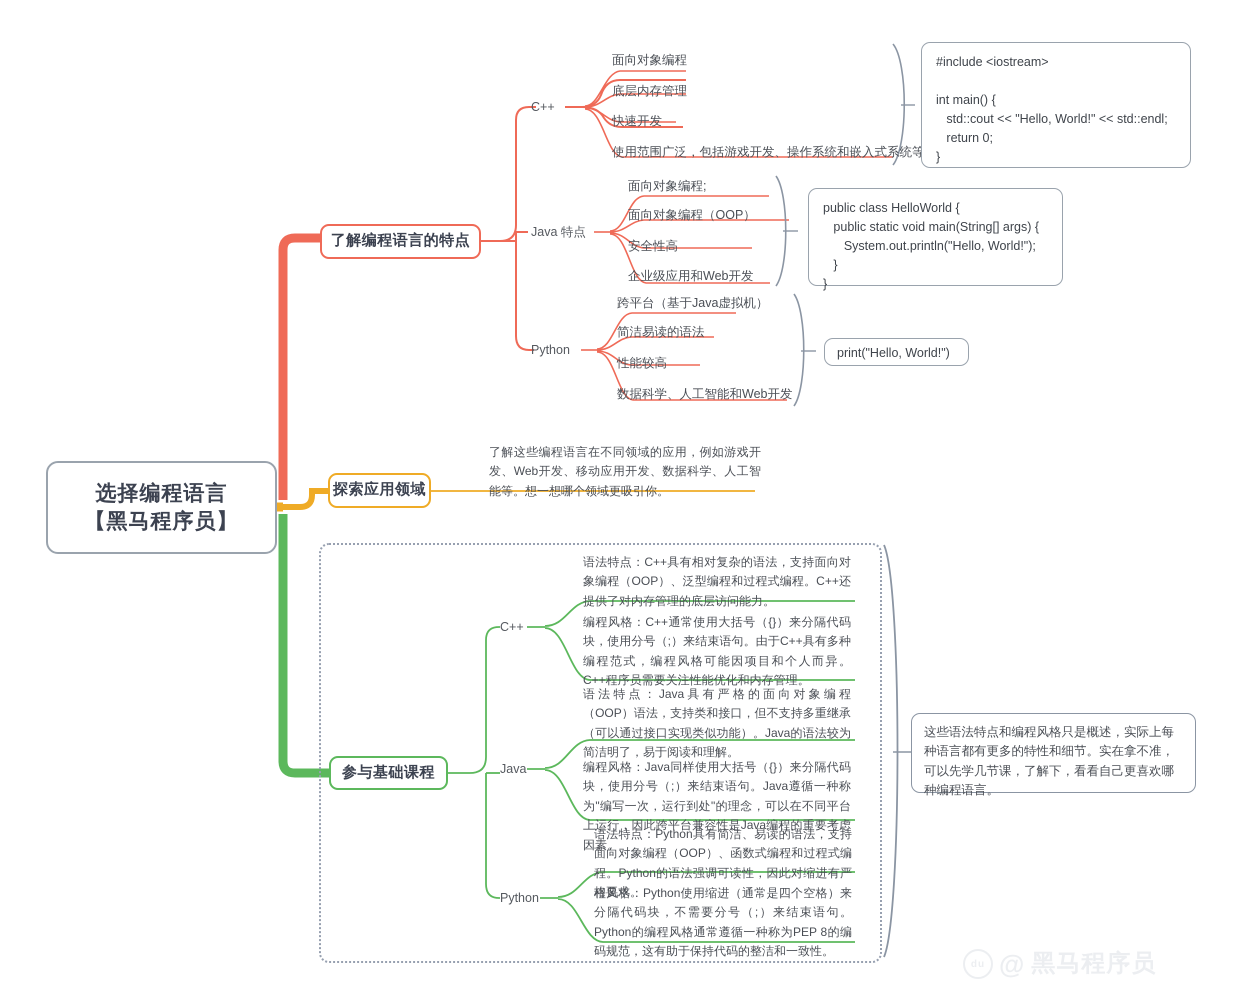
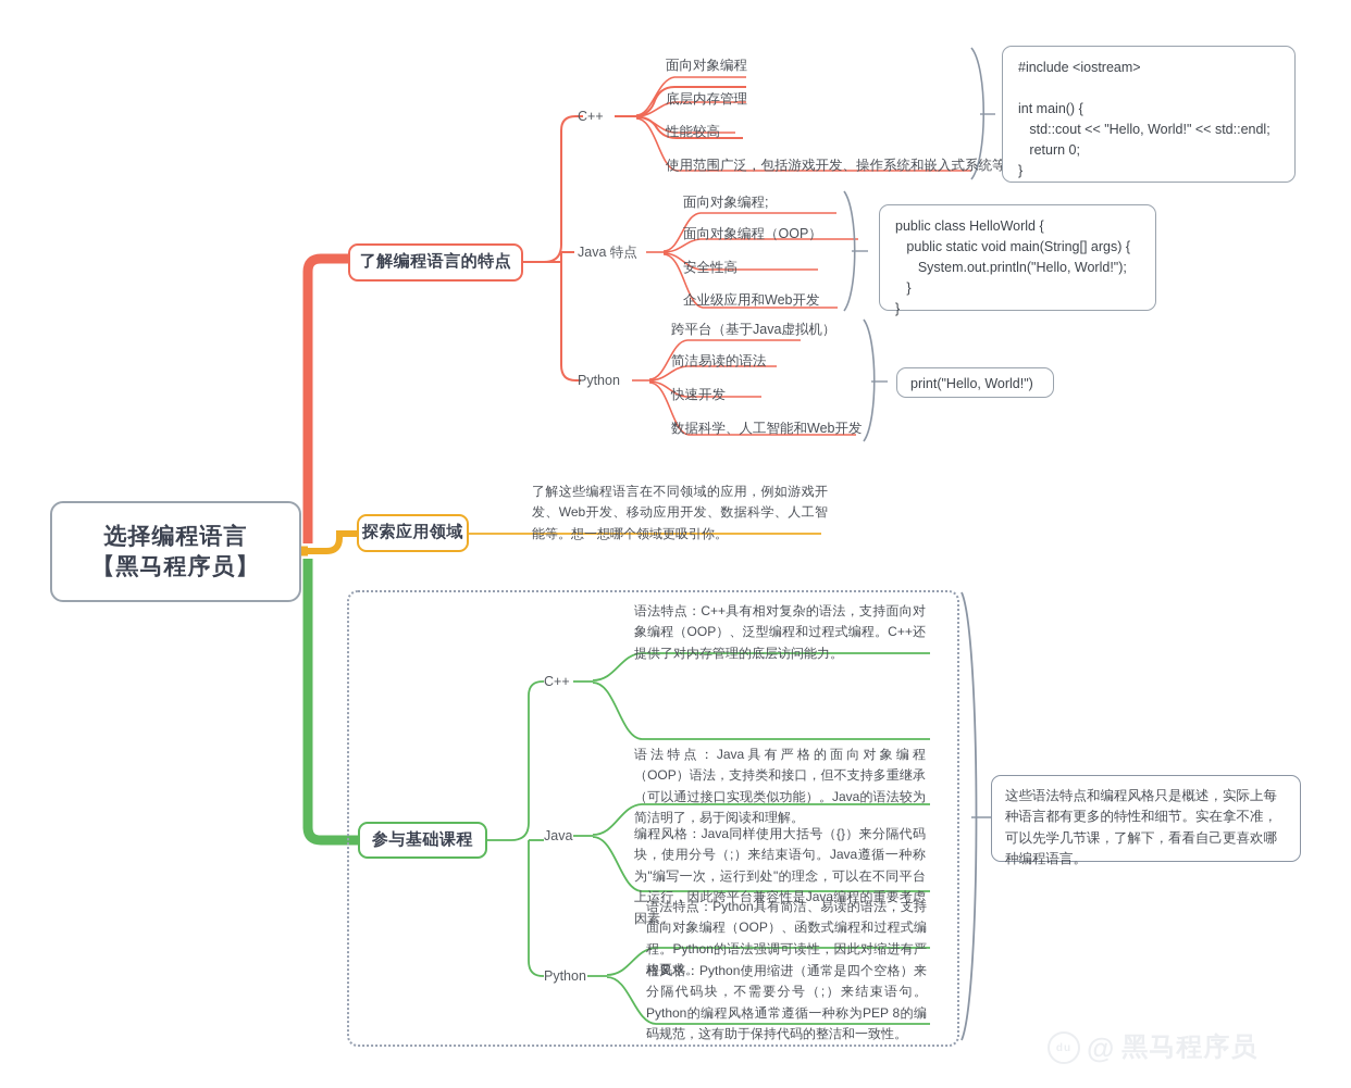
  选择编程语言
  【黑马程序员】
  了解编程语言的特点
  探索应用领域
  参与基础课程
  C++
  Java 特点
  Python
  面向对象编程
  底层内存管理
- 快速开发
+ 性能较高
  使用范围广泛，包括游戏开发、操作系统和嵌入式系统等
  面向对象编程;
  面向对象编程（OOP）
  安全性高
  企业级应用和Web开发
  跨平台（基于Java虚拟机）
  简洁易读的语法
- 性能较高
+ 快速开发
  数据科学、人工智能和Web开发
  #include <iostream>
  int main() {
  std::cout << "Hello, World!" << std::endl;
  return 0;
  }
  public class HelloWorld {
  public static void main(String[] args) {
  System.out.println("Hello, World!");
  }
  }
  print("Hello, World!")
  了解这些编程语言在不同领域的应用，例如游戏开发、Web开发、移动应用开发、数据科学、人工智能等。想一想哪个领域更吸引你。
  C++
  Java
  Python
  语法特点：C++具有相对复杂的语法，支持面向对象编程（OOP）、泛型编程和过程式编程。C++还提供了对内存管理的底层访问能力。
- 编程风格：C++通常使用大括号（{}）来分隔代码块，使用分号（;）来结束语句。由于C++具有多种编程范式，编程风格可能因项目和个人而异。C++程序员需要关注性能优化和内存管理。
  语法特点：Java具有严格的面向对象编程（OOP）语法，支持类和接口，但不支持多重继承（可以通过接口实现类似功能）。Java的语法较为简洁明了，易于阅读和理解。
  编程风格：Java同样使用大括号（{}）来分隔代码块，使用分号（;）来结束语句。Java遵循一种称为"编写一次，运行到处"的理念，可以在不同平台上运行，因此跨平台兼容性是Java编程的重要考虑因素。
  语法特点：Python具有简洁、易读的语法，支持面向对象编程（OOP）、函数式编程和过程式编程。Python的语法强调可读性，因此对缩进有严格要求。
  程风格：Python使用缩进（通常是四个空格）来分隔代码块，不需要分号（;）来结束语句。Python的编程风格通常遵循一种称为PEP 8的编码规范，这有助于保持代码的整洁和一致性。
  这些语法特点和编程风格只是概述，实际上每种语言都有更多的特性和细节。实在拿不准，可以先学几节课，了解下，看看自己更喜欢哪种编程语言。
